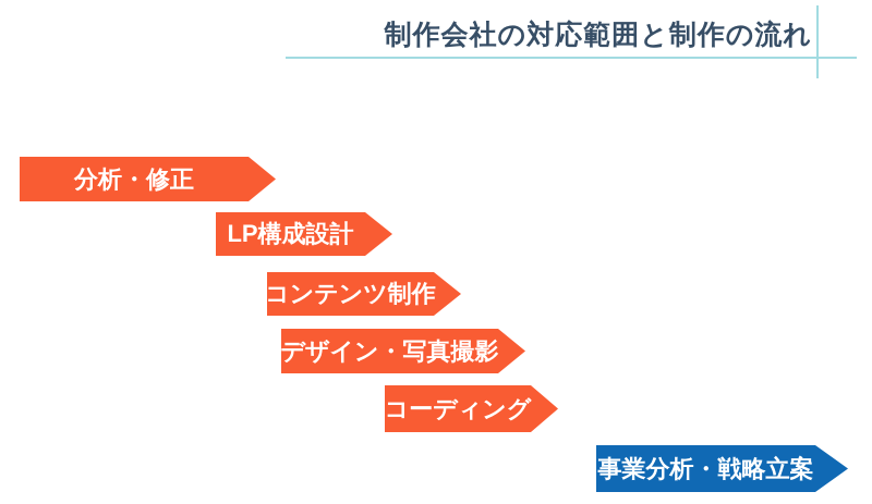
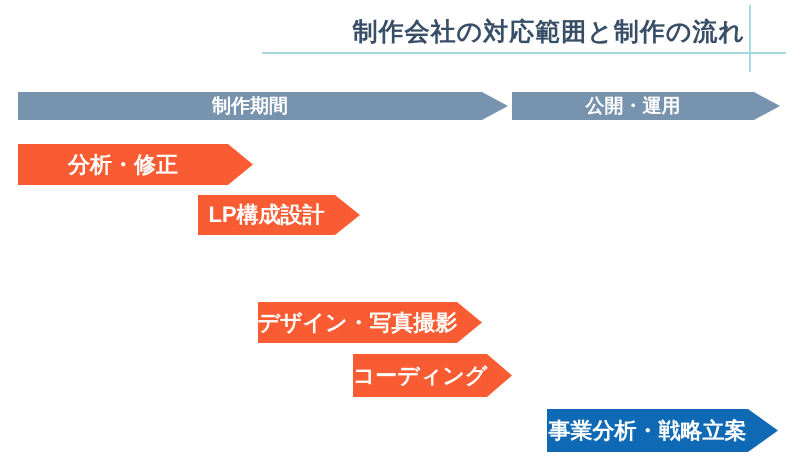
  制作会社の対応範囲と制作の流れ
+ 制作期間
+ 公開・運用
  分析・修正
  LP構成設計
- コンテンツ制作
  デザイン・写真撮影
  コーディング
  事業分析・戦略立案
